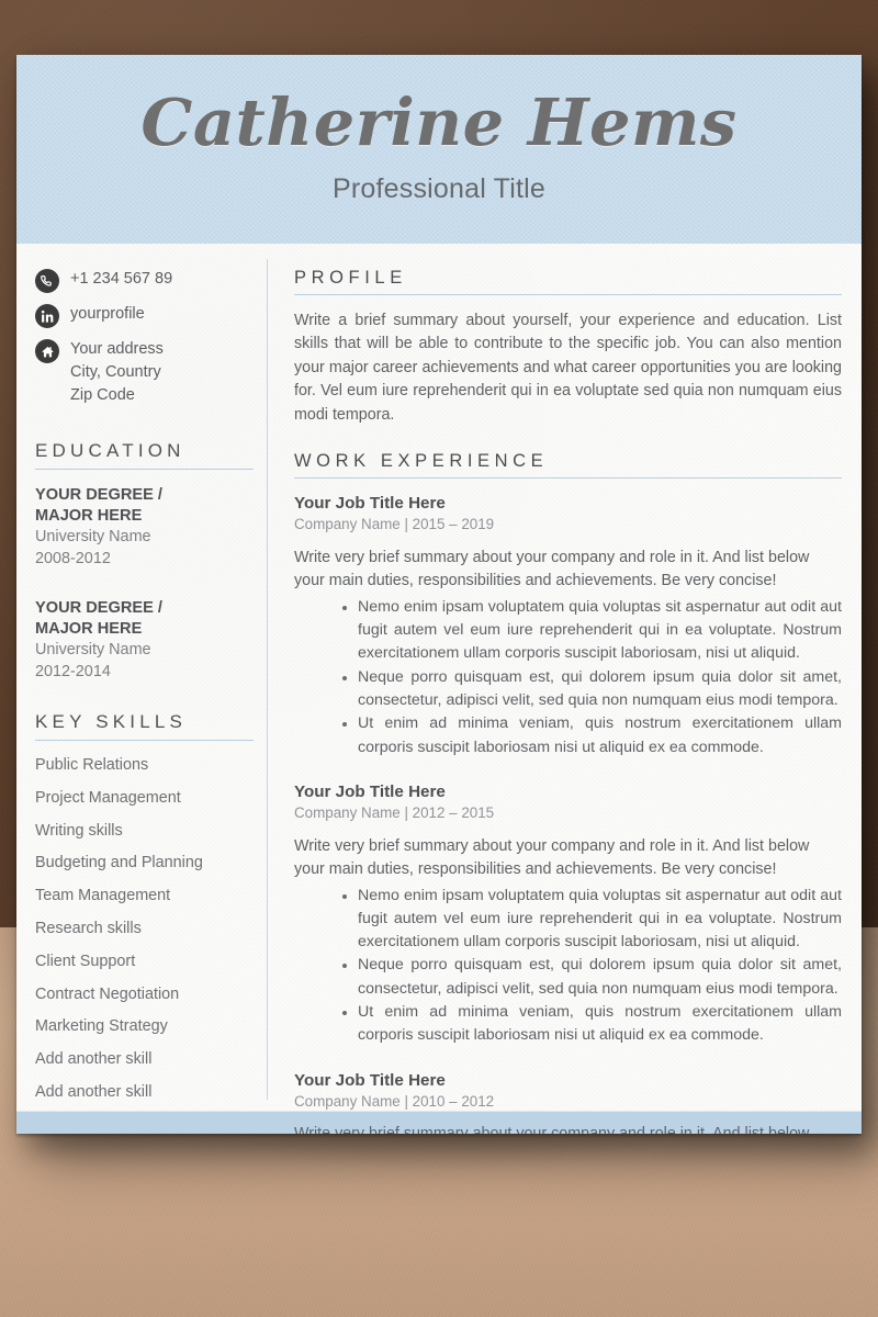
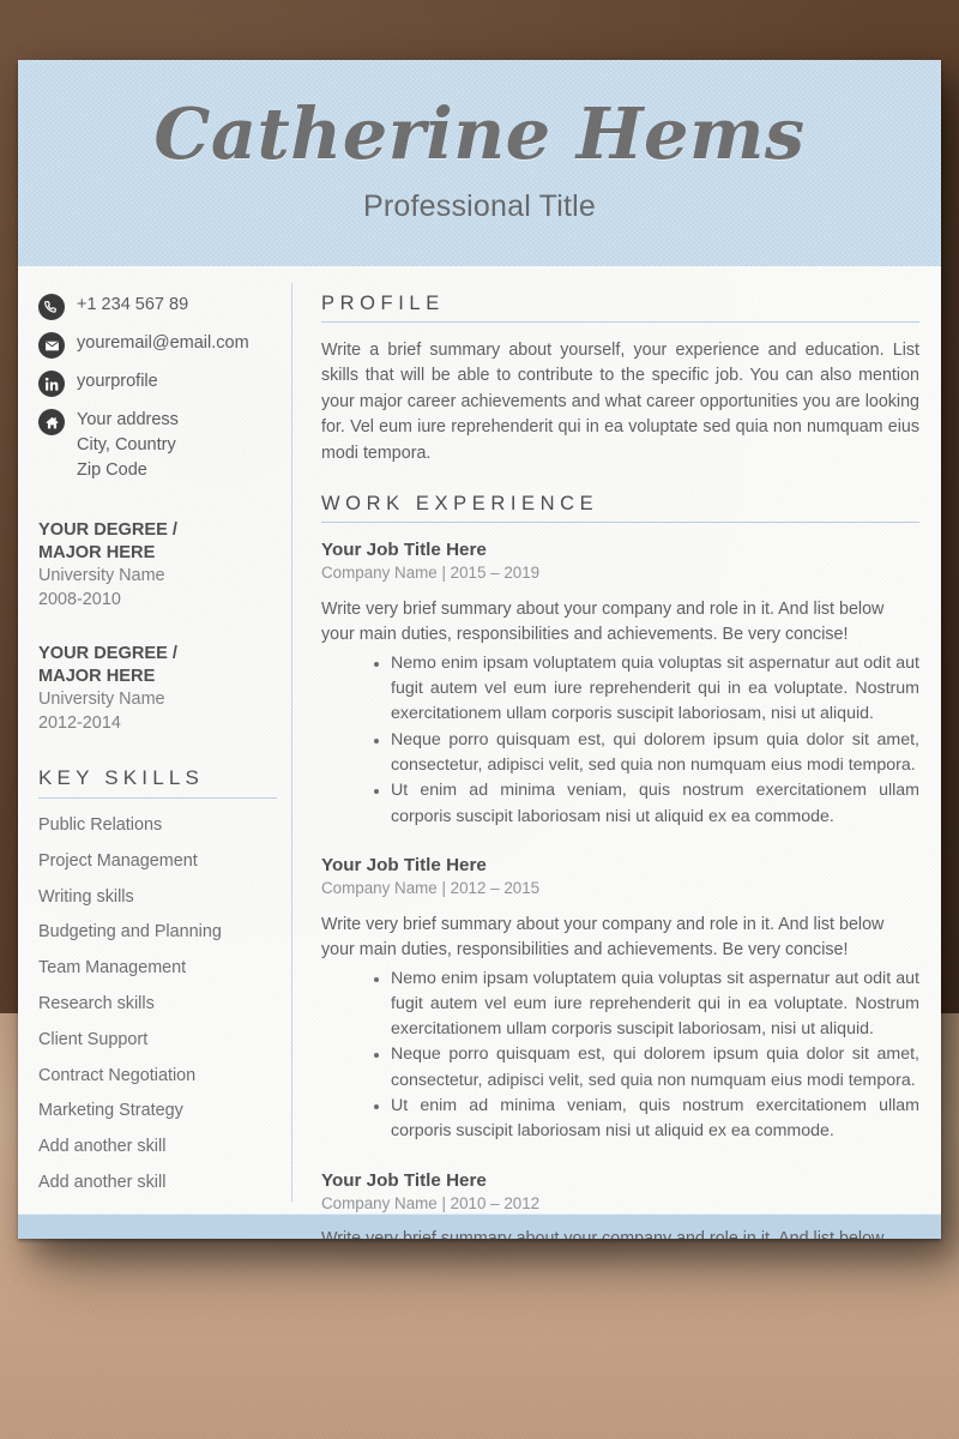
  Catherine Hems
  Professional Title
  +1 234 567 89
+ youremail@email.com
  yourprofile
  Your address
  City, Country
  Zip Code
- EDUCATION
  YOUR DEGREE /
  MAJOR HERE
  University Name
- 2008-2012
+ 2008-2010
  YOUR DEGREE /
  MAJOR HERE
  University Name
  2012-2014
  KEY SKILLS
  Public Relations
  Project Management
  Writing skills
  Budgeting and Planning
  Team Management
  Research skills
  Client Support
  Contract Negotiation
  Marketing Strategy
  Add another skill
  Add another skill
  PROFILE
  Write a brief summary about yourself, your experience and education. List skills that will be able to contribute to the specific job. You can also mention your major career achievements and what career opportunities you are looking for. Vel eum iure reprehenderit qui in ea voluptate sed quia non numquam eius modi tempora.
  WORK EXPERIENCE
  Your Job Title Here
  Company Name | 2015 – 2019
  Write very brief summary about your company and role in it. And list below your main duties, responsibilities and achievements. Be very concise!
  Nemo enim ipsam voluptatem quia voluptas sit aspernatur aut odit aut fugit autem vel eum iure reprehenderit qui in ea voluptate. Nostrum exercitationem ullam corporis suscipit laboriosam, nisi ut aliquid.
  Neque porro quisquam est, qui dolorem ipsum quia dolor sit amet, consectetur, adipisci velit, sed quia non numquam eius modi tempora.
  Ut enim ad minima veniam, quis nostrum exercitationem ullam corporis suscipit laboriosam nisi ut aliquid ex ea commode.
  Your Job Title Here
  Company Name | 2012 – 2015
  Write very brief summary about your company and role in it. And list below your main duties, responsibilities and achievements. Be very concise!
  Nemo enim ipsam voluptatem quia voluptas sit aspernatur aut odit aut fugit autem vel eum iure reprehenderit qui in ea voluptate. Nostrum exercitationem ullam corporis suscipit laboriosam, nisi ut aliquid.
  Neque porro quisquam est, qui dolorem ipsum quia dolor sit amet, consectetur, adipisci velit, sed quia non numquam eius modi tempora.
  Ut enim ad minima veniam, quis nostrum exercitationem ullam corporis suscipit laboriosam nisi ut aliquid ex ea commode.
  Your Job Title Here
  Company Name | 2010 – 2012
